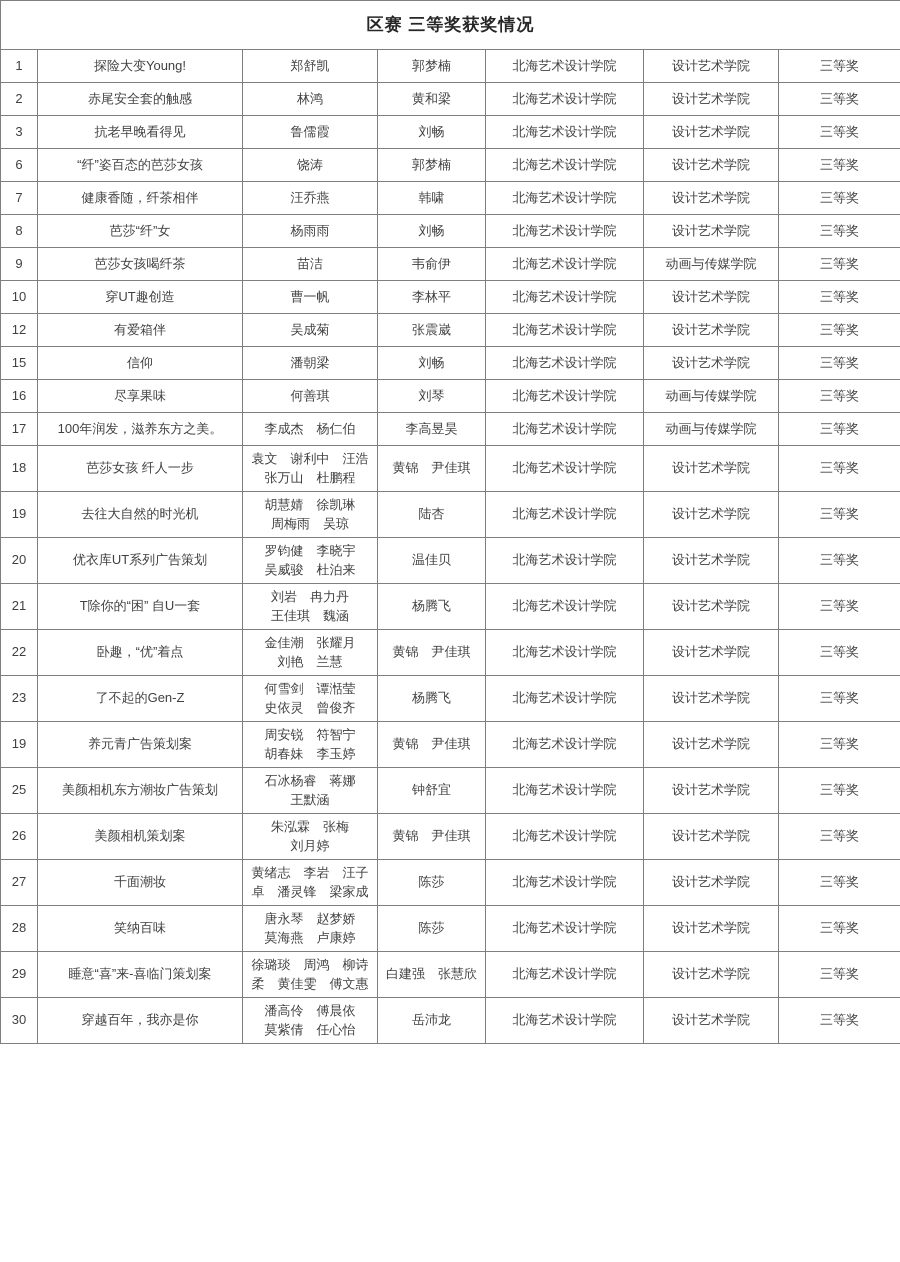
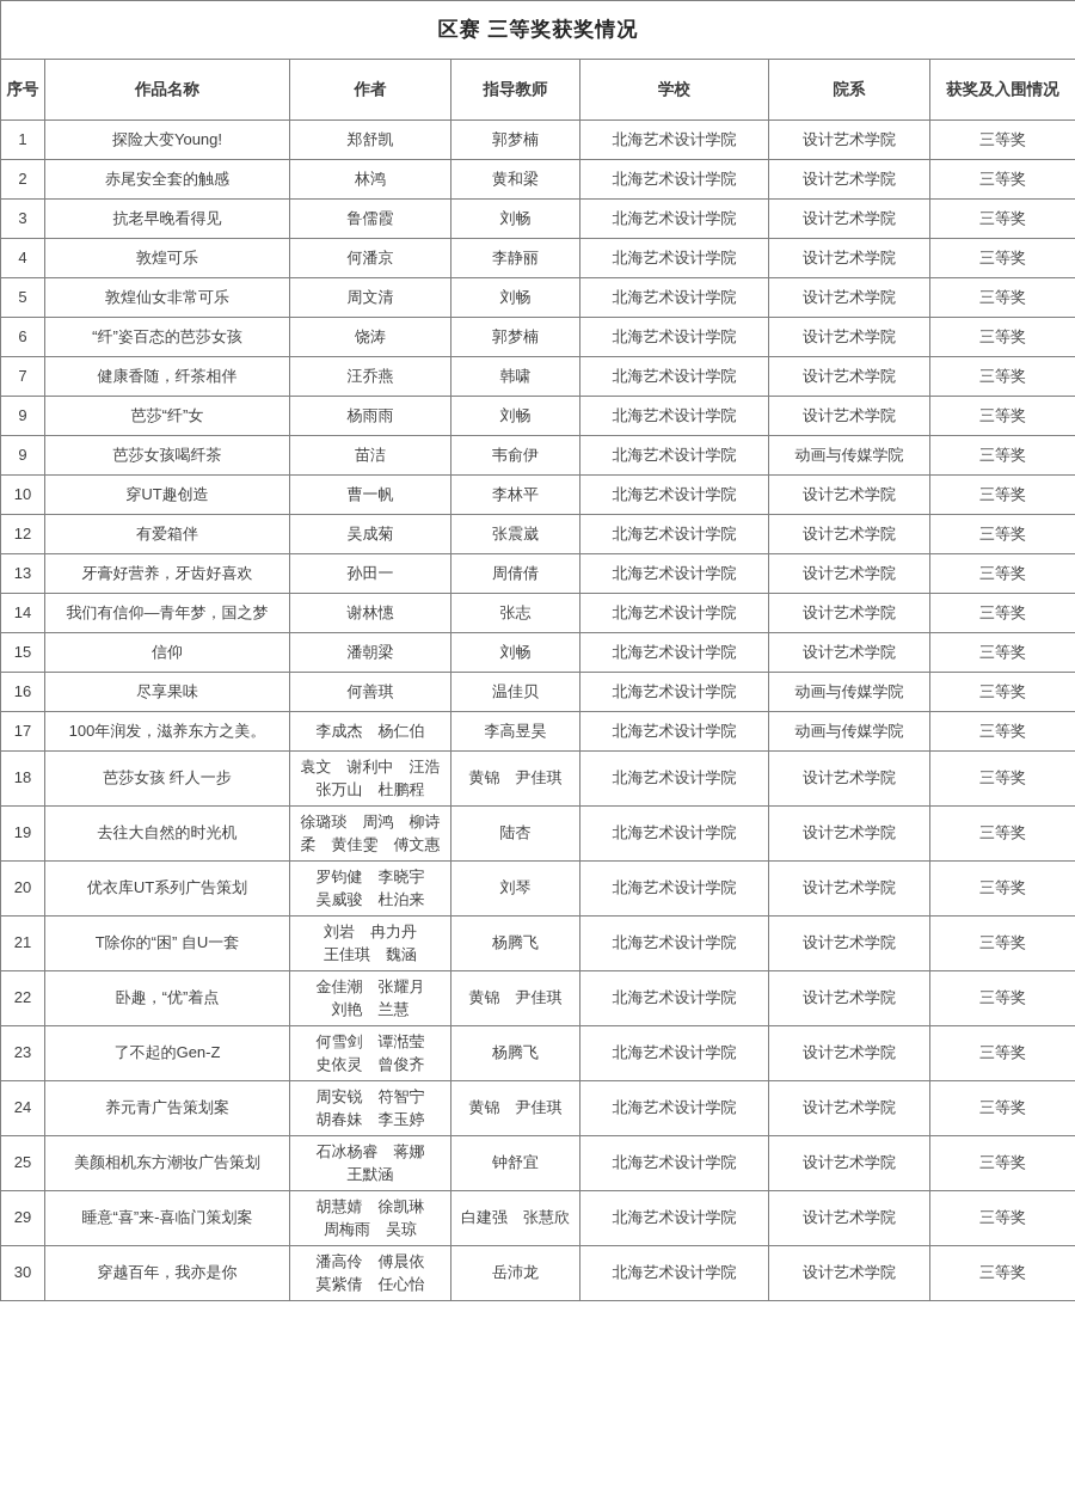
  区赛 三等奖获奖情况
+ 序号	作品名称	作者	指导教师	学校	院系	获奖及入围情况
  1	探险大变Young!	郑舒凯	郭梦楠	北海艺术设计学院	设计艺术学院	三等奖
  2	赤尾安全套的触感	林鸿	黄和梁	北海艺术设计学院	设计艺术学院	三等奖
  3	抗老早晚看得见	鲁儒霞	刘畅	北海艺术设计学院	设计艺术学院	三等奖
+ 4	敦煌可乐	何潘京	李静丽	北海艺术设计学院	设计艺术学院	三等奖
+ 5	敦煌仙女非常可乐	周文清	刘畅	北海艺术设计学院	设计艺术学院	三等奖
  6	“纤”姿百态的芭莎女孩	饶涛	郭梦楠	北海艺术设计学院	设计艺术学院	三等奖
  7	健康香随，纤茶相伴	汪乔燕	韩啸	北海艺术设计学院	设计艺术学院	三等奖
- 8	芭莎“纤”女	杨雨雨	刘畅	北海艺术设计学院	设计艺术学院	三等奖
+ 9	芭莎“纤”女	杨雨雨	刘畅	北海艺术设计学院	设计艺术学院	三等奖
  9	芭莎女孩喝纤茶	苗洁	韦俞伊	北海艺术设计学院	动画与传媒学院	三等奖
  10	穿UT趣创造	曹一帆	李林平	北海艺术设计学院	设计艺术学院	三等奖
  12	有爱箱伴	吴成菊	张震崴	北海艺术设计学院	设计艺术学院	三等奖
+ 13	牙膏好营养，牙齿好喜欢	孙田一	周倩倩	北海艺术设计学院	设计艺术学院	三等奖
+ 14	我们有信仰—青年梦，国之梦	谢林憓	张志	北海艺术设计学院	设计艺术学院	三等奖
  15	信仰	潘朝梁	刘畅	北海艺术设计学院	设计艺术学院	三等奖
- 16	尽享果味	何善琪	刘琴	北海艺术设计学院	动画与传媒学院	三等奖
+ 16	尽享果味	何善琪	温佳贝	北海艺术设计学院	动画与传媒学院	三等奖
  17	100年润发，滋养东方之美。	李成杰 杨仁伯	李高昱昊	北海艺术设计学院	动画与传媒学院	三等奖
  18	芭莎女孩 纤人一步	袁文 谢利中 汪浩 张万山 杜鹏程	黄锦 尹佳琪	北海艺术设计学院	设计艺术学院	三等奖
- 19	去往大自然的时光机	胡慧婧 徐凯琳 周梅雨 吴琼	陆杏	北海艺术设计学院	设计艺术学院	三等奖
+ 19	去往大自然的时光机	徐璐琰 周鸿 柳诗 柔 黄佳雯 傅文惠	陆杏	北海艺术设计学院	设计艺术学院	三等奖
- 20	优衣库UT系列广告策划	罗钧健 李晓宇 吴威骏 杜泊来	温佳贝	北海艺术设计学院	设计艺术学院	三等奖
+ 20	优衣库UT系列广告策划	罗钧健 李晓宇 吴威骏 杜泊来	刘琴	北海艺术设计学院	设计艺术学院	三等奖
  21	T除你的“困” 自U一套	刘岩 冉力丹 王佳琪 魏涵	杨腾飞	北海艺术设计学院	设计艺术学院	三等奖
  22	卧趣，“优”着点	金佳潮 张耀月 刘艳 兰慧	黄锦 尹佳琪	北海艺术设计学院	设计艺术学院	三等奖
  23	了不起的Gen-Z	何雪剑 谭湉莹 史依灵 曾俊齐	杨腾飞	北海艺术设计学院	设计艺术学院	三等奖
- 19	养元青广告策划案	周安锐 符智宁 胡春妹 李玉婷	黄锦 尹佳琪	北海艺术设计学院	设计艺术学院	三等奖
+ 24	养元青广告策划案	周安锐 符智宁 胡春妹 李玉婷	黄锦 尹佳琪	北海艺术设计学院	设计艺术学院	三等奖
  25	美颜相机东方潮妆广告策划	石冰杨睿 蒋娜 王默涵	钟舒宜	北海艺术设计学院	设计艺术学院	三等奖
- 26	美颜相机策划案	朱泓霖 张梅 刘月婷	黄锦 尹佳琪	北海艺术设计学院	设计艺术学院	三等奖
- 27	千面潮妆	黄绪志 李岩 汪子 卓 潘灵锋 梁家成	陈莎	北海艺术设计学院	设计艺术学院	三等奖
- 28	笑纳百味	唐永琴 赵梦娇 莫海燕 卢康婷	陈莎	北海艺术设计学院	设计艺术学院	三等奖
- 29	睡意“喜”来-喜临门策划案	徐璐琰 周鸿 柳诗 柔 黄佳雯 傅文惠	白建强 张慧欣	北海艺术设计学院	设计艺术学院	三等奖
+ 29	睡意“喜”来-喜临门策划案	胡慧婧 徐凯琳 周梅雨 吴琼	白建强 张慧欣	北海艺术设计学院	设计艺术学院	三等奖
  30	穿越百年，我亦是你	潘高伶 傅晨依 莫紫倩 任心怡	岳沛龙	北海艺术设计学院	设计艺术学院	三等奖
